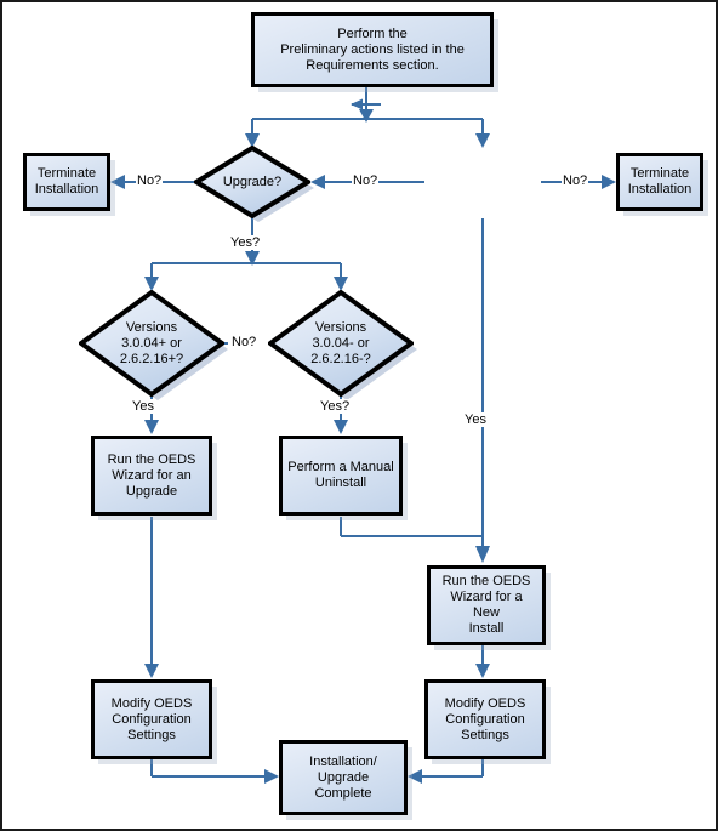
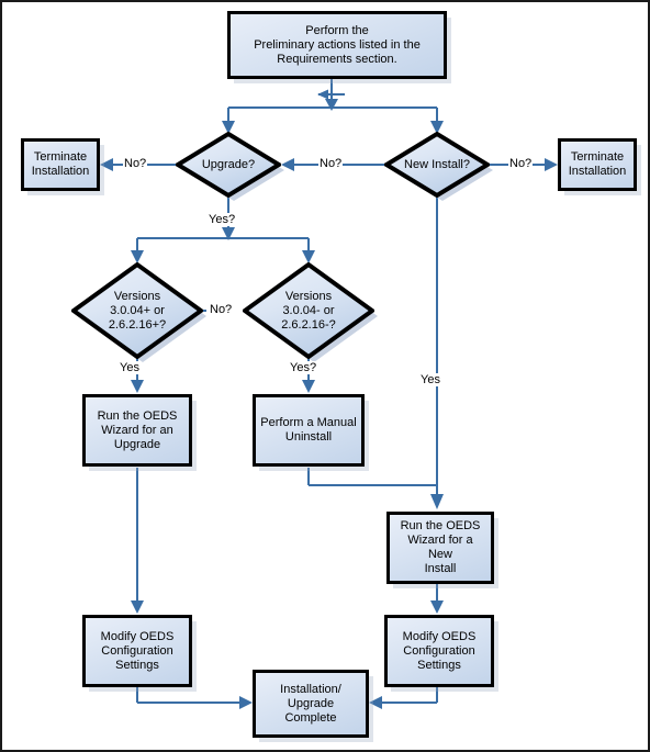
  Perform the
  Preliminary actions listed in the
  Requirements section.
  Upgrade?
+ New Install?
  Terminate
  Installation
  Terminate
  Installation
  Versions
  3.0.04+ or
  2.6.2.16+?
  Versions
  3.0.04- or
  2.6.2.16-?
  Run the OEDS
  Wizard for an
  Upgrade
  Perform a Manual
  Uninstall
  Run the OEDS
  Wizard for a New
  Install
  Modify OEDS
  Configuration
  Settings
  Modify OEDS
  Configuration
  Settings
  Installation/
  Upgrade
  Complete
  No?
  No?
  No?
  Yes?
  Yes
  No?
  Yes
  Yes?
